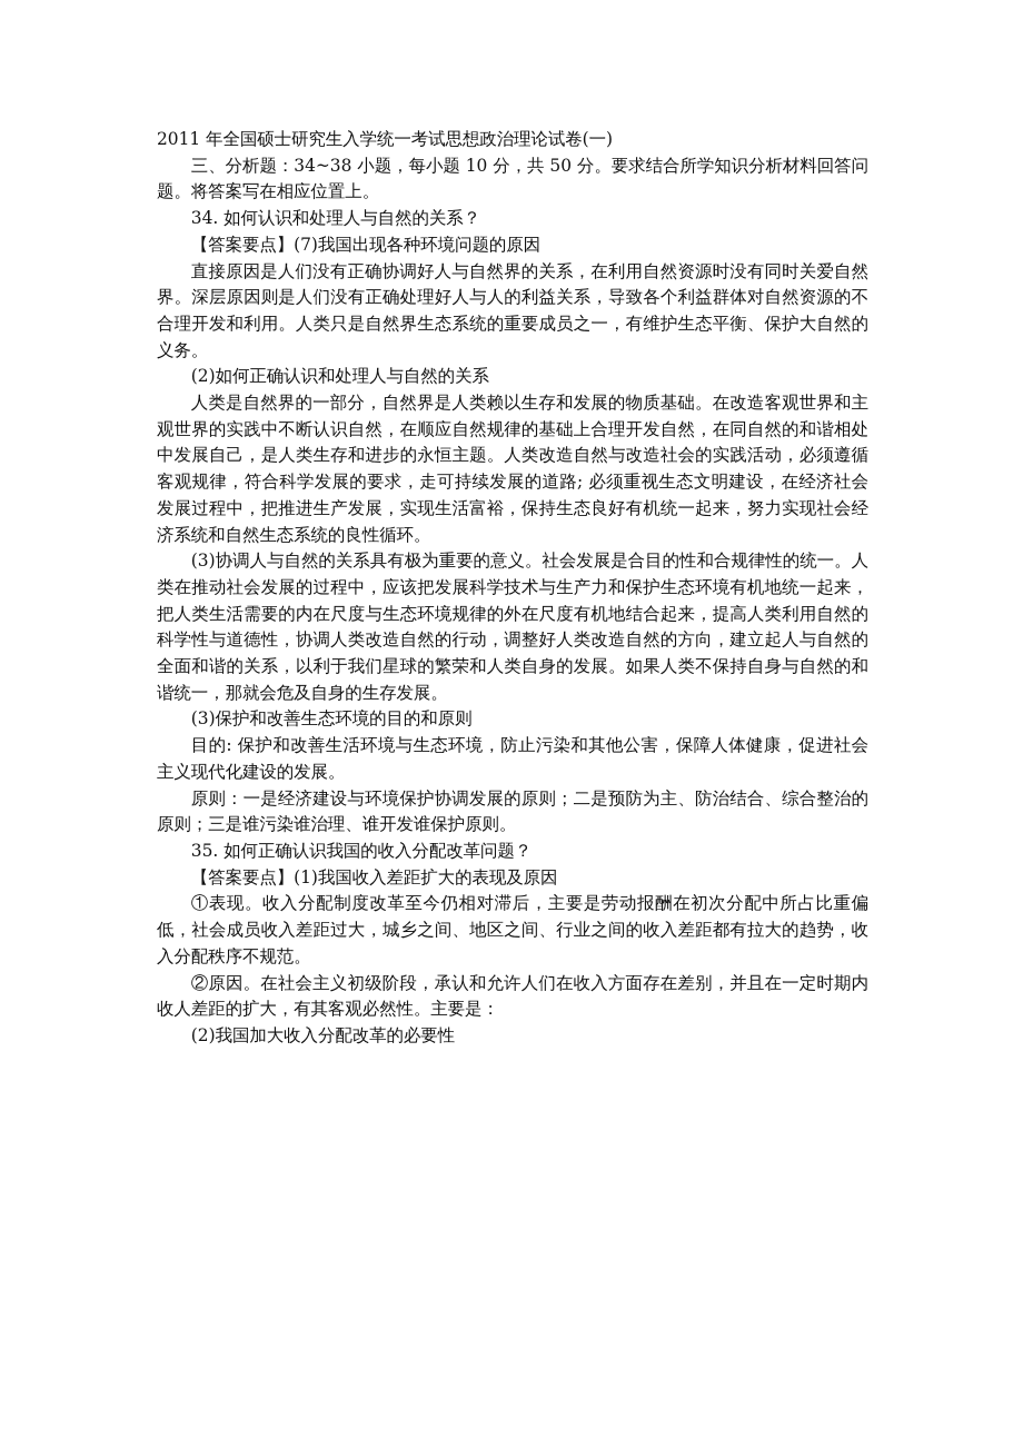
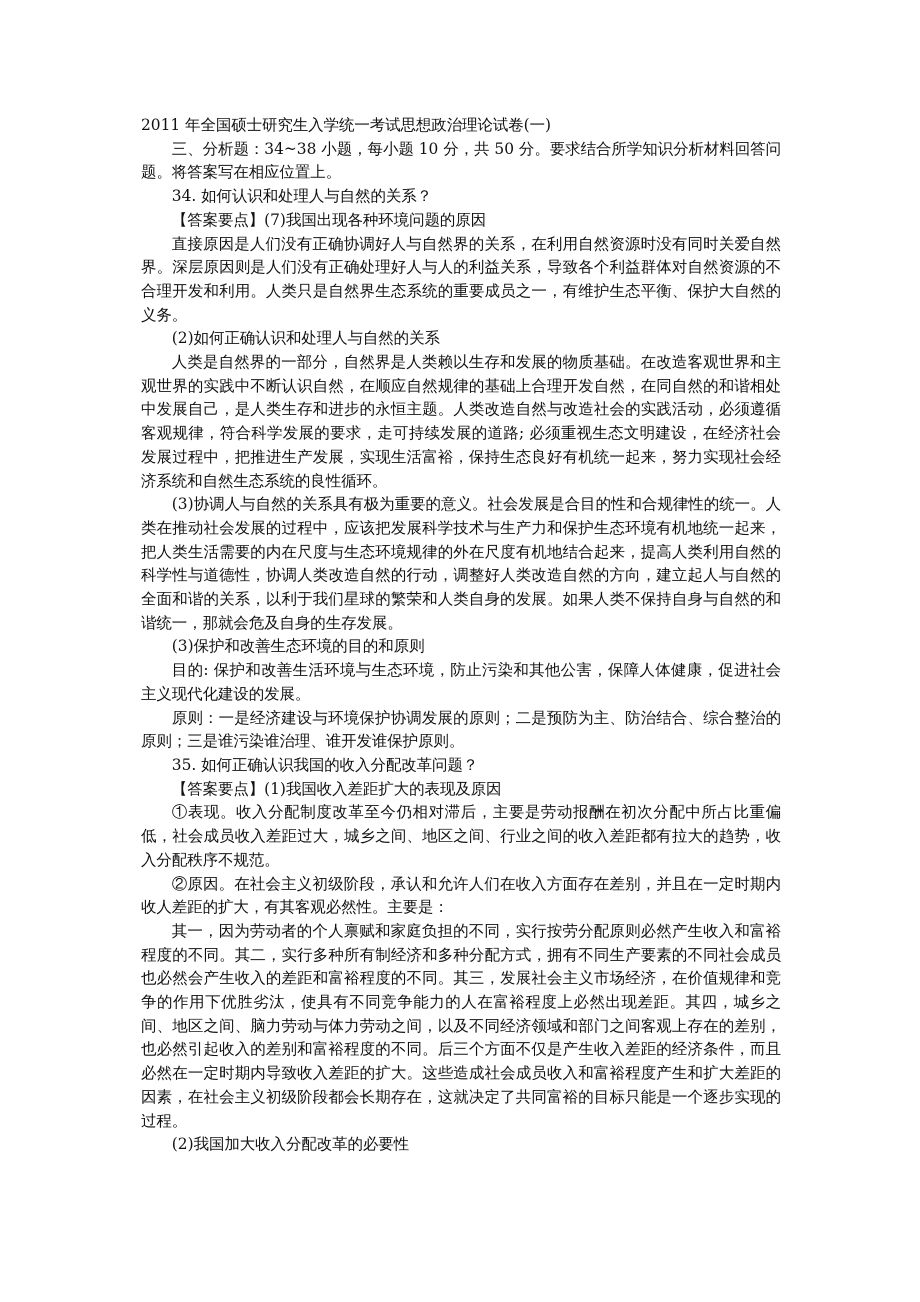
  2011 年全国硕士研究生入学统一考试思想政治理论试卷(一)
  三、分析题：34~38 小题，每小题 10 分，共 50 分。要求结合所学知识分析材料回答问题。将答案写在相应位置上。
  34. 如何认识和处理人与自然的关系？
  【答案要点】(7)我国出现各种环境问题的原因
  直接原因是人们没有正确协调好人与自然界的关系，在利用自然资源时没有同时关爱自然界。深层原因则是人们没有正确处理好人与人的利益关系，导致各个利益群体对自然资源的不合理开发和利用。人类只是自然界生态系统的重要成员之一，有维护生态平衡、保护大自然的义务。
  (2)如何正确认识和处理人与自然的关系
  人类是自然界的一部分，自然界是人类赖以生存和发展的物质基础。在改造客观世界和主观世界的实践中不断认识自然，在顺应自然规律的基础上合理开发自然，在同自然的和谐相处中发展自己，是人类生存和进步的永恒主题。人类改造自然与改造社会的实践活动，必须遵循客观规律，符合科学发展的要求，走可持续发展的道路; 必须重视生态文明建设，在经济社会发展过程中，把推进生产发展，实现生活富裕，保持生态良好有机统一起来，努力实现社会经济系统和自然生态系统的良性循环。
  (3)协调人与自然的关系具有极为重要的意义。社会发展是合目的性和合规律性的统一。人类在推动社会发展的过程中，应该把发展科学技术与生产力和保护生态环境有机地统一起来，把人类生活需要的内在尺度与生态环境规律的外在尺度有机地结合起来，提高人类利用自然的科学性与道德性，协调人类改造自然的行动，调整好人类改造自然的方向，建立起人与自然的全面和谐的关系，以利于我们星球的繁荣和人类自身的发展。如果人类不保持自身与自然的和谐统一，那就会危及自身的生存发展。
  (3)保护和改善生态环境的目的和原则
  目的: 保护和改善生活环境与生态环境，防止污染和其他公害，保障人体健康，促进社会主义现代化建设的发展。
  原则：一是经济建设与环境保护协调发展的原则；二是预防为主、防治结合、综合整治的原则；三是谁污染谁治理、谁开发谁保护原则。
  35. 如何正确认识我国的收入分配改革问题？
  【答案要点】(1)我国收入差距扩大的表现及原因
  ①表现。收入分配制度改革至今仍相对滞后，主要是劳动报酬在初次分配中所占比重偏低，社会成员收入差距过大，城乡之间、地区之间、行业之间的收入差距都有拉大的趋势，收入分配秩序不规范。
  ②原因。在社会主义初级阶段，承认和允许人们在收入方面存在差别，并且在一定时期内收人差距的扩大，有其客观必然性。主要是：
+ 其一，因为劳动者的个人禀赋和家庭负担的不同，实行按劳分配原则必然产生收入和富裕程度的不同。其二，实行多种所有制经济和多种分配方式，拥有不同生产要素的不同社会成员也必然会产生收入的差距和富裕程度的不同。其三，发展社会主义市场经济，在价值规律和竞争的作用下优胜劣汰，使具有不同竞争能力的人在富裕程度上必然出现差距。其四，城乡之间、地区之间、脑力劳动与体力劳动之间，以及不同经济领域和部门之间客观上存在的差别，也必然引起收入的差别和富裕程度的不同。后三个方面不仅是产生收入差距的经济条件，而且必然在一定时期内导致收入差距的扩大。这些造成社会成员收入和富裕程度产生和扩大差距的因素，在社会主义初级阶段都会长期存在，这就决定了共同富裕的目标只能是一个逐步实现的过程。
  (2)我国加大收入分配改革的必要性
